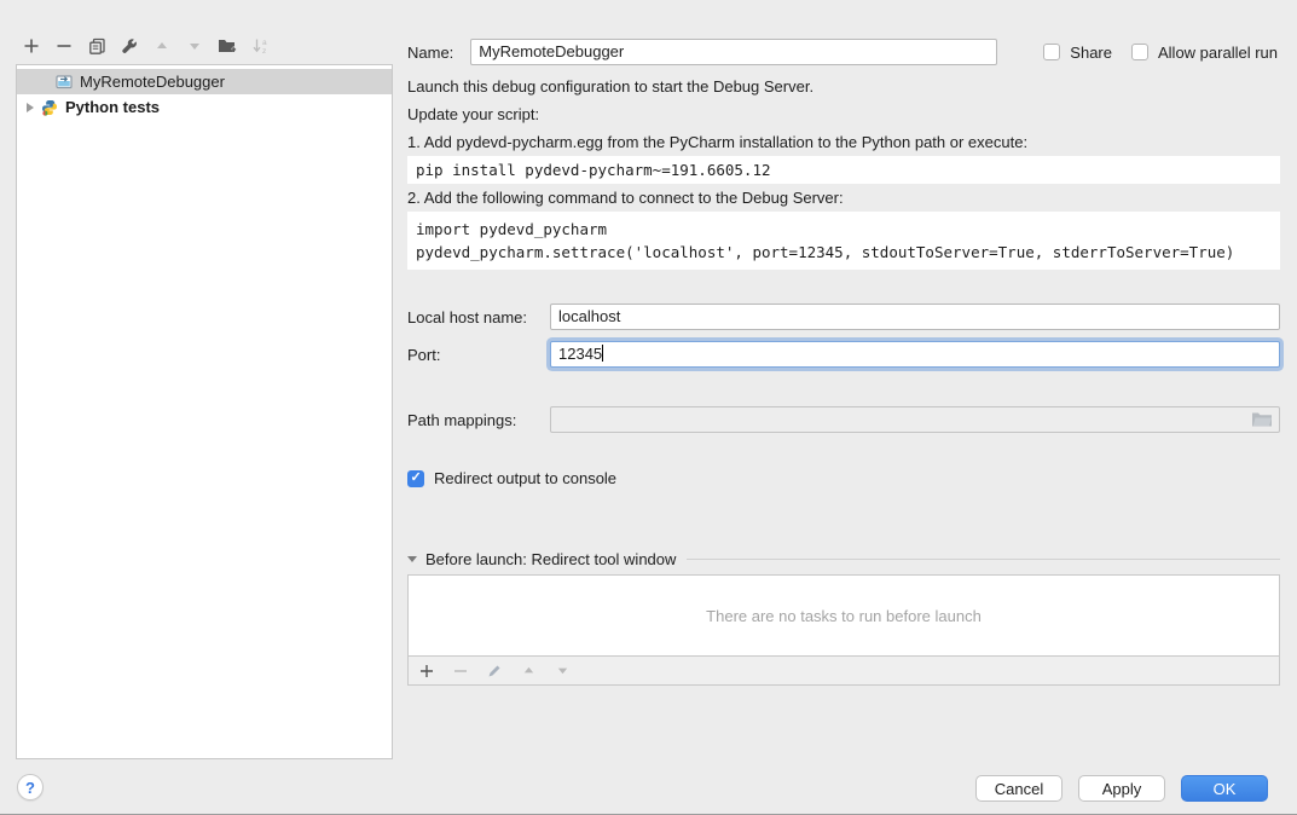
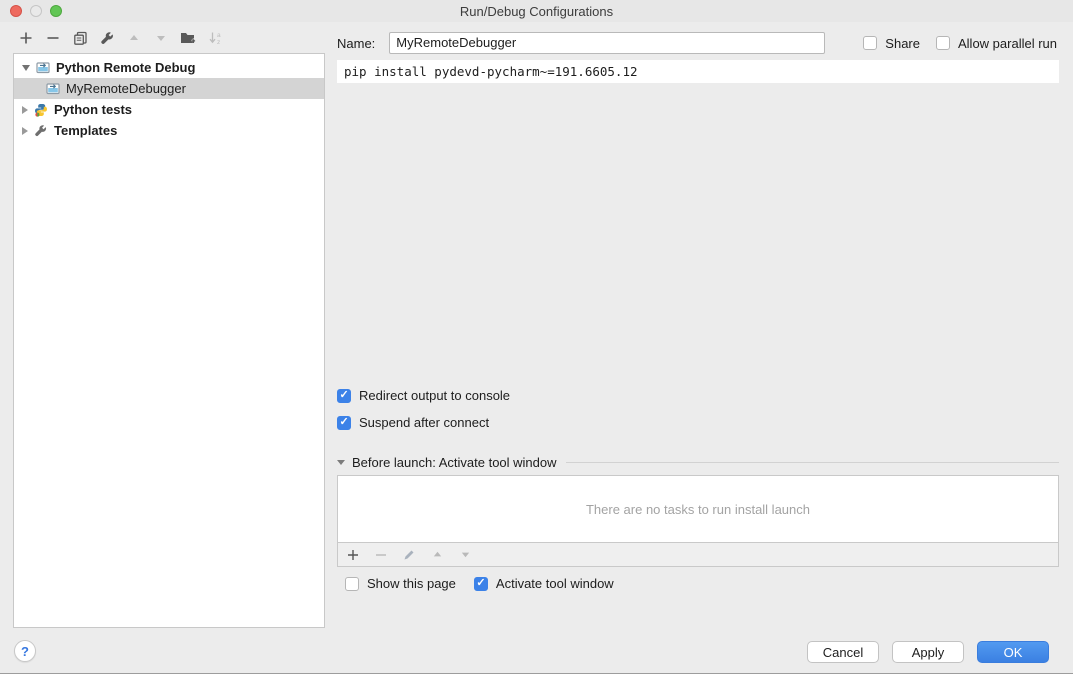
+ Run/Debug Configurations
+ Python Remote Debug
  MyRemoteDebugger
  Python tests
+ Templates
  Name:
  MyRemoteDebugger
  Share
  Allow parallel run
- Launch this debug configuration to start the Debug Server.
- Update your script:
- 1. Add pydevd-pycharm.egg from the PyCharm installation to the Python path or execute:
  pip install pydevd-pycharm~=191.6605.12
- 2. Add the following command to connect to the Debug Server:
- import pydevd_pycharm
- pydevd_pycharm.settrace('localhost', port=12345, stdoutToServer=True, stderrToServer=True)
- Local host name:
- localhost
- Port:
- 12345
- Path mappings:
  Redirect output to console
+ Suspend after connect
- Before launch: Redirect tool window
+ Before launch: Activate tool window
- There are no tasks to run before launch
+ There are no tasks to run install launch
+ Show this page
+ Activate tool window
  ?
  Cancel
  Apply
  OK
